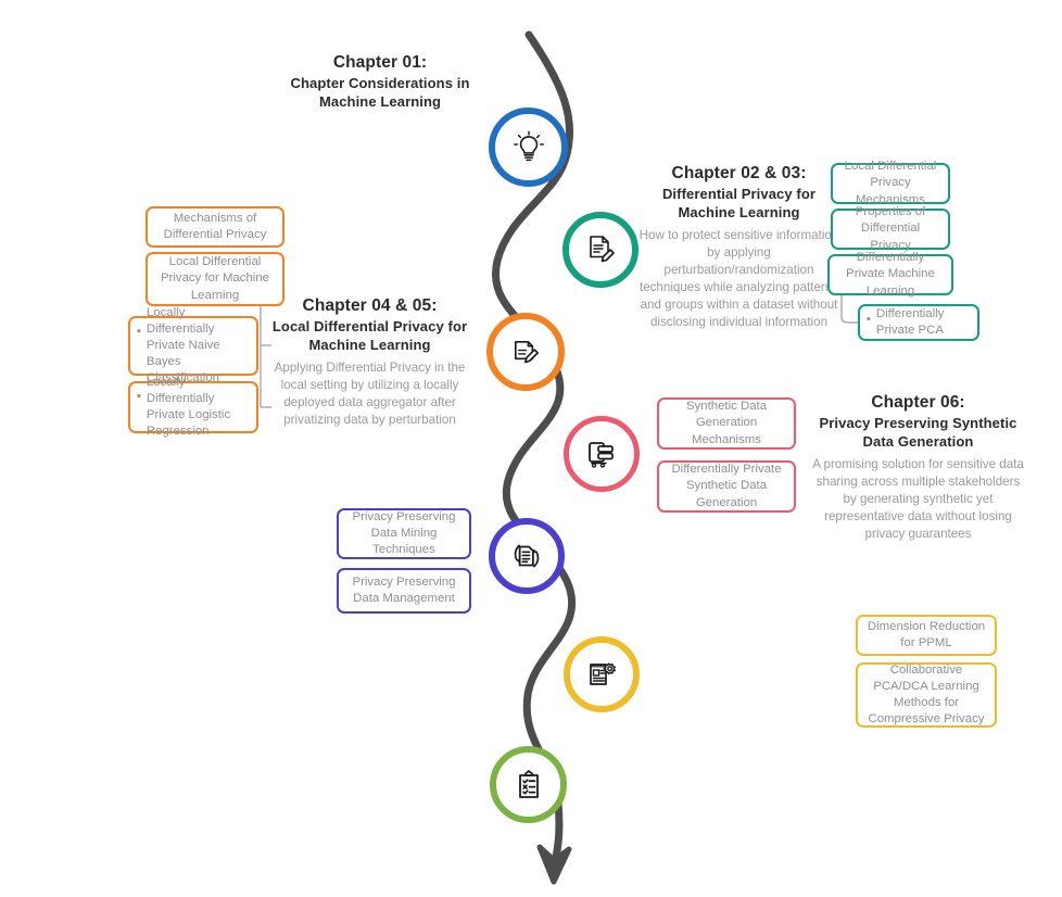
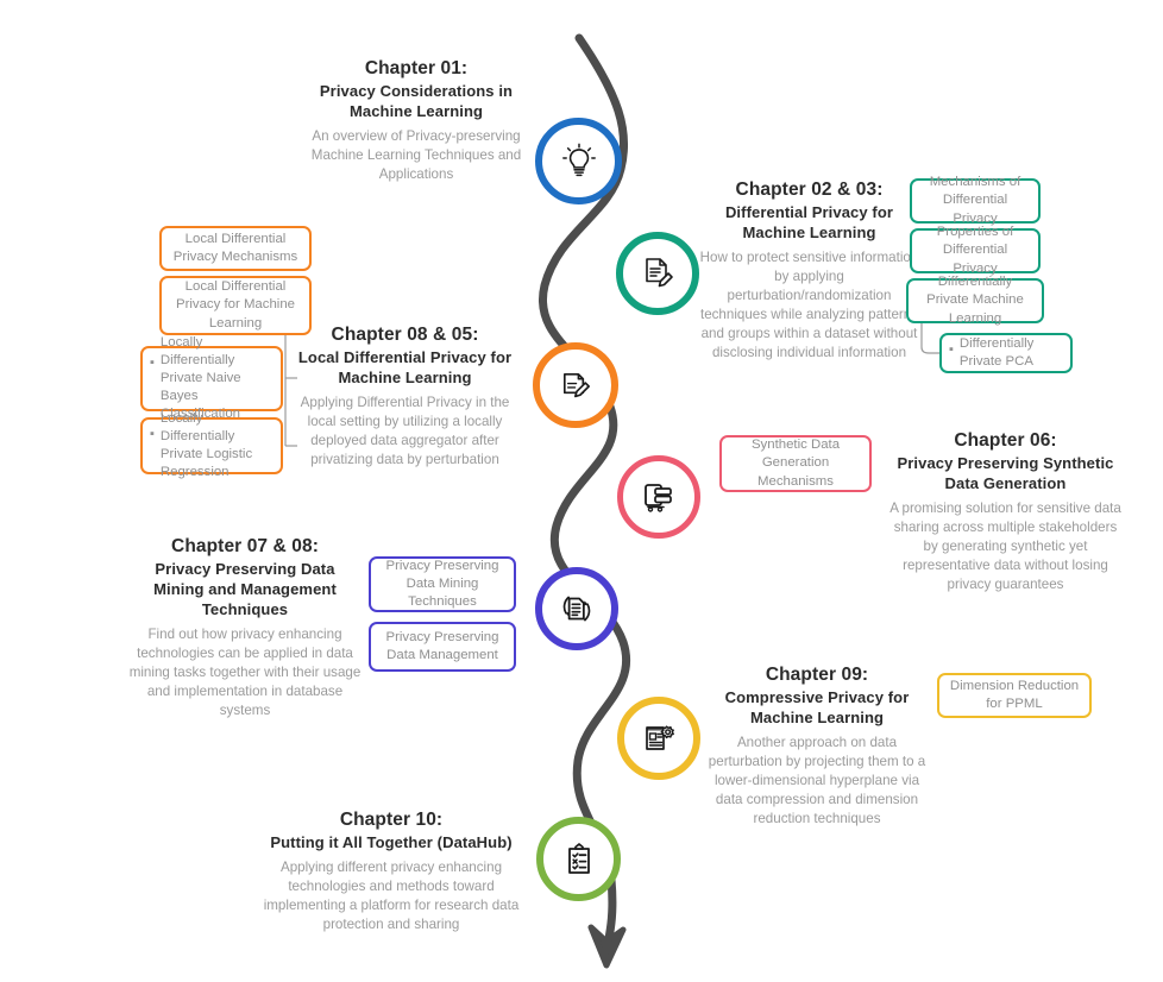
  Chapter 01:
- Chapter Considerations in Machine Learning
+ Privacy Considerations in Machine Learning
+ An overview of Privacy-preserving Machine Learning Techniques and Applications
  Chapter 02 & 03:
  Differential Privacy for Machine Learning
  How to protect sensitive informatio by applying perturbation/randomization techniques while analyzing patter and groups within a dataset without disclosing individual information
- Chapter 04 & 05:
+ Chapter 08 & 05:
  Local Differential Privacy for Machine Learning
  Applying Differential Privacy in the local setting by utilizing a locally deployed data aggregator after privatizing data by perturbation
  Chapter 06:
  Privacy Preserving Synthetic Data Generation
  A promising solution for sensitive data sharing across multiple stakeholders by generating synthetic yet representative data without losing privacy guarantees
+ Chapter 07 & 08:
+ Privacy Preserving Data Mining and Management Techniques
+ Find out how privacy enhancing technologies can be applied in data mining tasks together with their usage and implementation in database systems
+ Chapter 09:
+ Compressive Privacy for Machine Learning
+ Another approach on data perturbation by projecting them to a lower-dimensional hyperplane via data compression and dimension reduction techniques
+ Chapter 10:
+ Putting it All Together (DataHub)
+ Applying different privacy enhancing technologies and methods toward implementing a platform for research data protection and sharing
- Local Differential Privacy Mechanisms
+ Mechanisms of Differential Privacy
  Properties of Differential Privacy
  Differentially Private Machine Learning
  ▪
  Differentially Private PCA
- Mechanisms of Differential Privacy
+ Local Differential Privacy Mechanisms
  Local Differential Privacy for Machine Learning
  ▪
  Locally Differentially Private Naive Bayes Classification
  ▪
  Locally Differentially Private Logistic Regression
  Synthetic Data Generation Mechanisms
- Differentially Private Synthetic Data Generation
  Privacy Preserving Data Mining Techniques
  Privacy Preserving Data Management
  Dimension Reduction for PPML
- Collaborative PCA/DCA Learning Methods for Compressive Privacy
